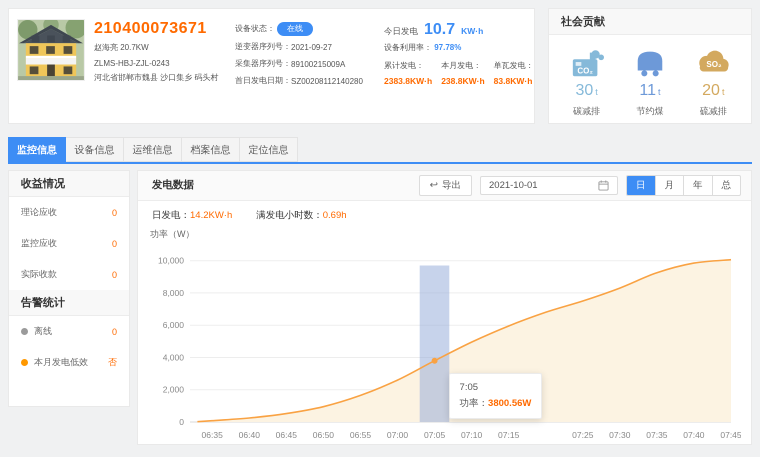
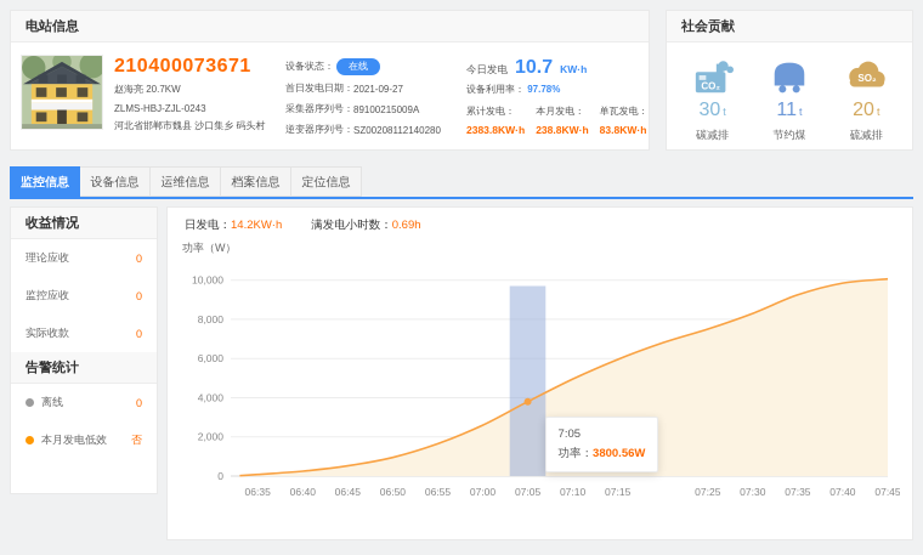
+ 电站信息
  210400073671
  赵海亮 20.7KW
  ZLMS-HBJ-ZJL-0243
  河北省邯郸市魏县 沙口集乡 码头村
  设备状态：
  在线
- 逆变器序列号：
+ 首日发电日期：
  2021-09-27
  采集器序列号：
  89100215009A
- 首日发电日期：
+ 逆变器序列号：
  SZ00208112140280
  今日发电
  10.7
  KW·h
  设备利用率： 97.78%
  累计发电：
  2383.8KW·h
  本月发电：
  238.8KW·h
  单瓦发电：
  83.8KW·h
  社会贡献
  CO₂
  30 t
  碳减排
  11 t
  节约煤
  SO₂
  20 t
  硫减排
  监控信息
  设备信息
  运维信息
  档案信息
  定位信息
  收益情况
  理论应收
  0
  监控应收
  0
  实际收款
  0
  告警统计
  离线
  0
  本月发电低效
  否
- 发电数据
- ↩
- 导出
- 2021-10-01
- 日
- 月
- 年
- 总
  日发电：14.2KW·h
  满发电小时数：0.69h
  功率（W）
  0
  2,000
  4,000
  6,000
  8,000
  10,000
  06:35
  06:40
  06:45
  06:50
  06:55
  07:00
  07:05
  07:10
  07:15
  07:45
  07:25
  07:30
  07:35
  07:40
  7:05
  功率：3800.56W
